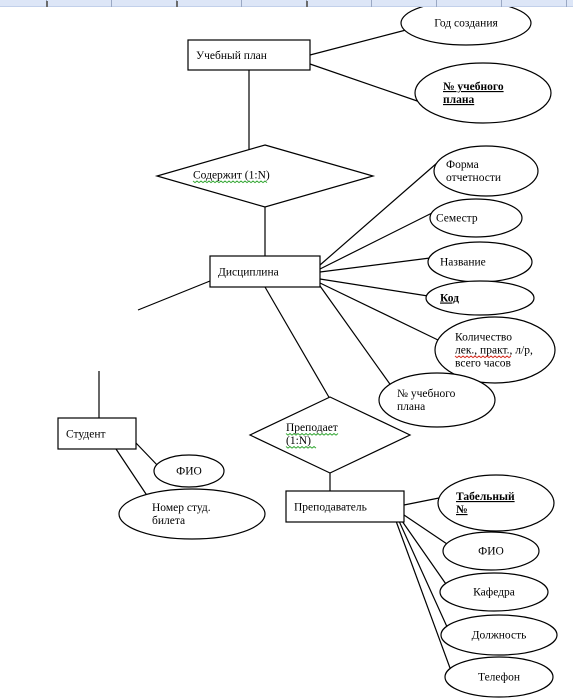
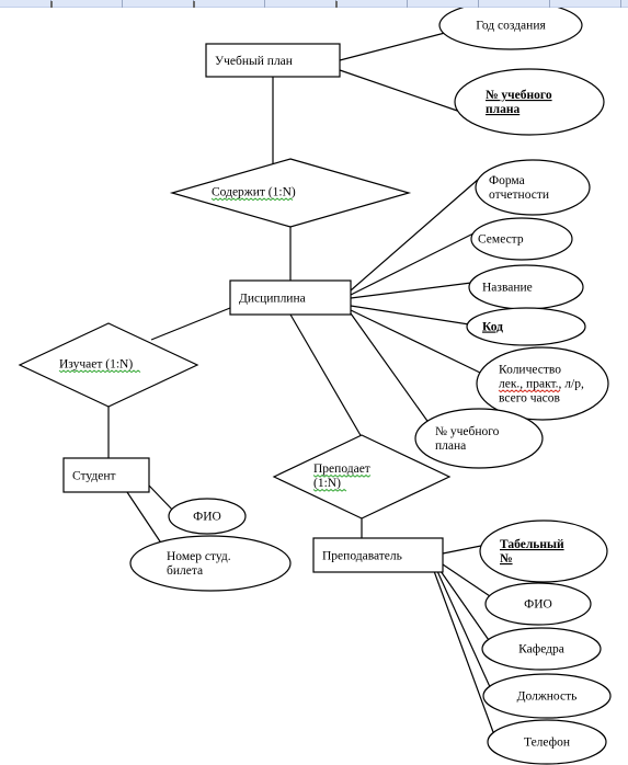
  Год создания
  № учебного
  плана
  Форма
  отчетности
  Семестр
  Название
  Код
  Количество
  лек., практ., л/р,
  всего часов
  № учебного
  плана
  ФИО
  Номер студ.
  билета
  Табельный
  №
  ФИО
  Кафедра
  Должность
  Телефон
  Содержит (1:N)
+ Изучает (1:N)
  Преподает
  (1:N)
  Учебный план
  Дисциплина
  Студент
  Преподаватель
